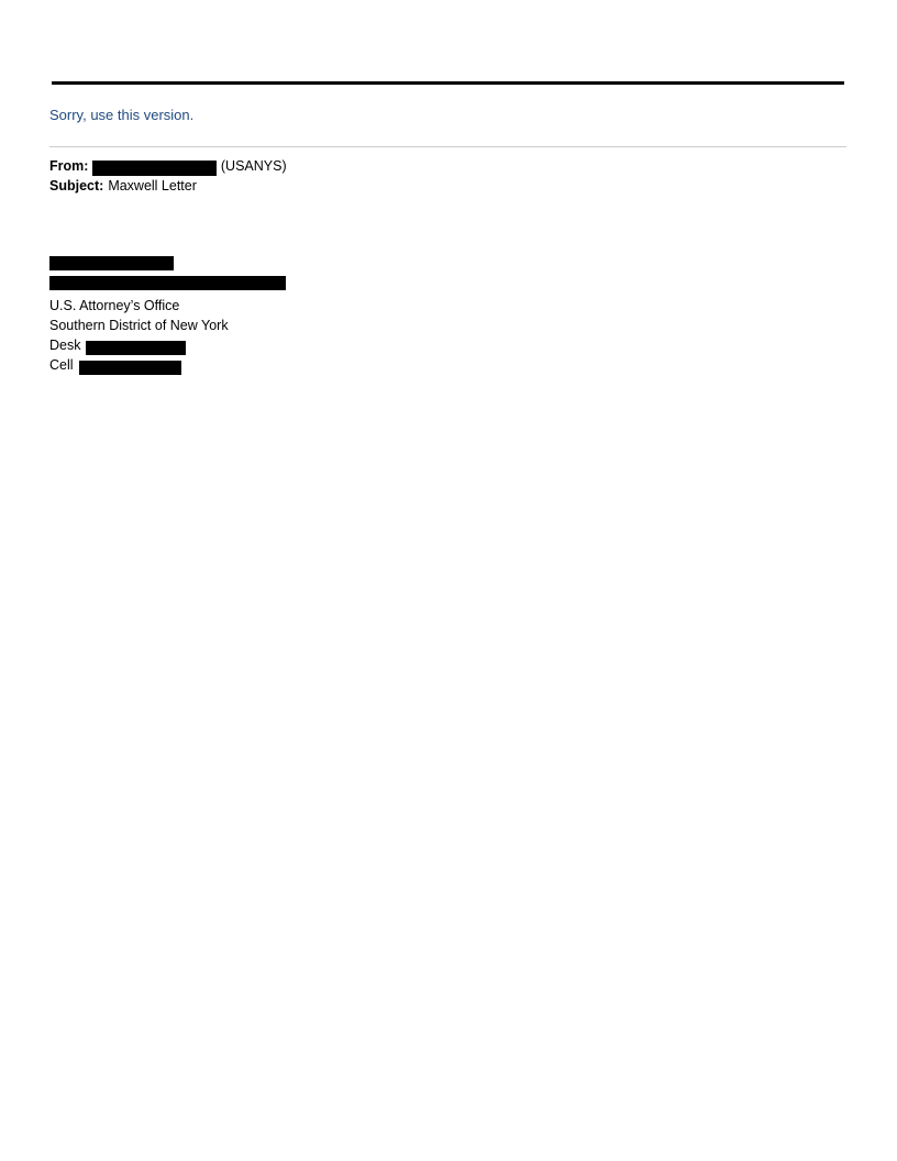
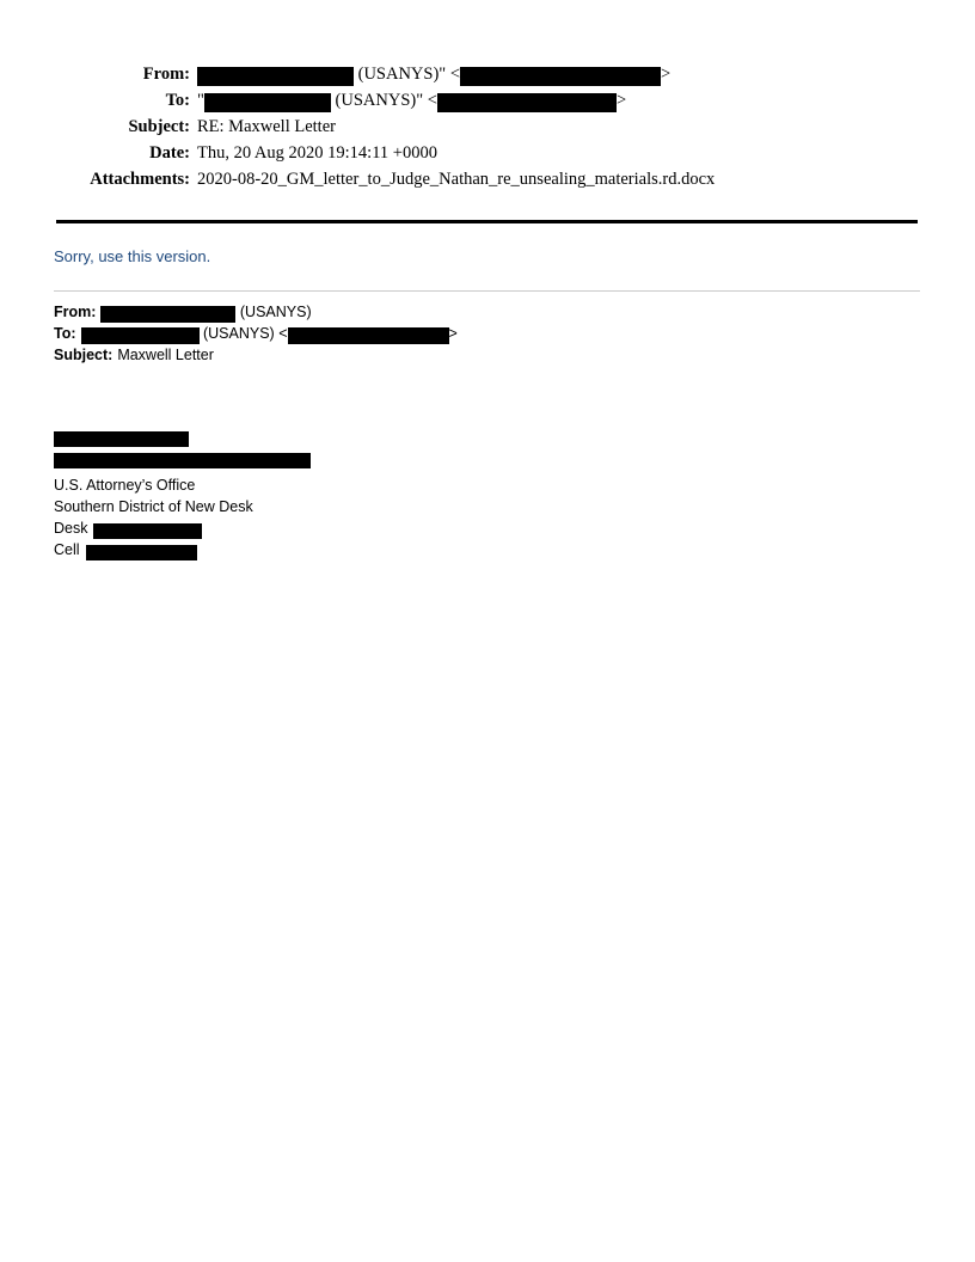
+ From:
+ (USANYS)" < >
+ To:
+ " (USANYS)" < >
+ Subject:
+ RE: Maxwell Letter
+ Date:
+ Thu, 20 Aug 2020 19:14:11 +0000
+ Attachments:
+ 2020-08-20_GM_letter_to_Judge_Nathan_re_unsealing_materials.rd.docx
  Sorry, use this version.
  From: (USANYS)
+ To: (USANYS) < >
  Subject: Maxwell Letter
  U.S. Attorney’s Office
- Southern District of New York
+ Southern District of New Desk
  Desk
  Cell
